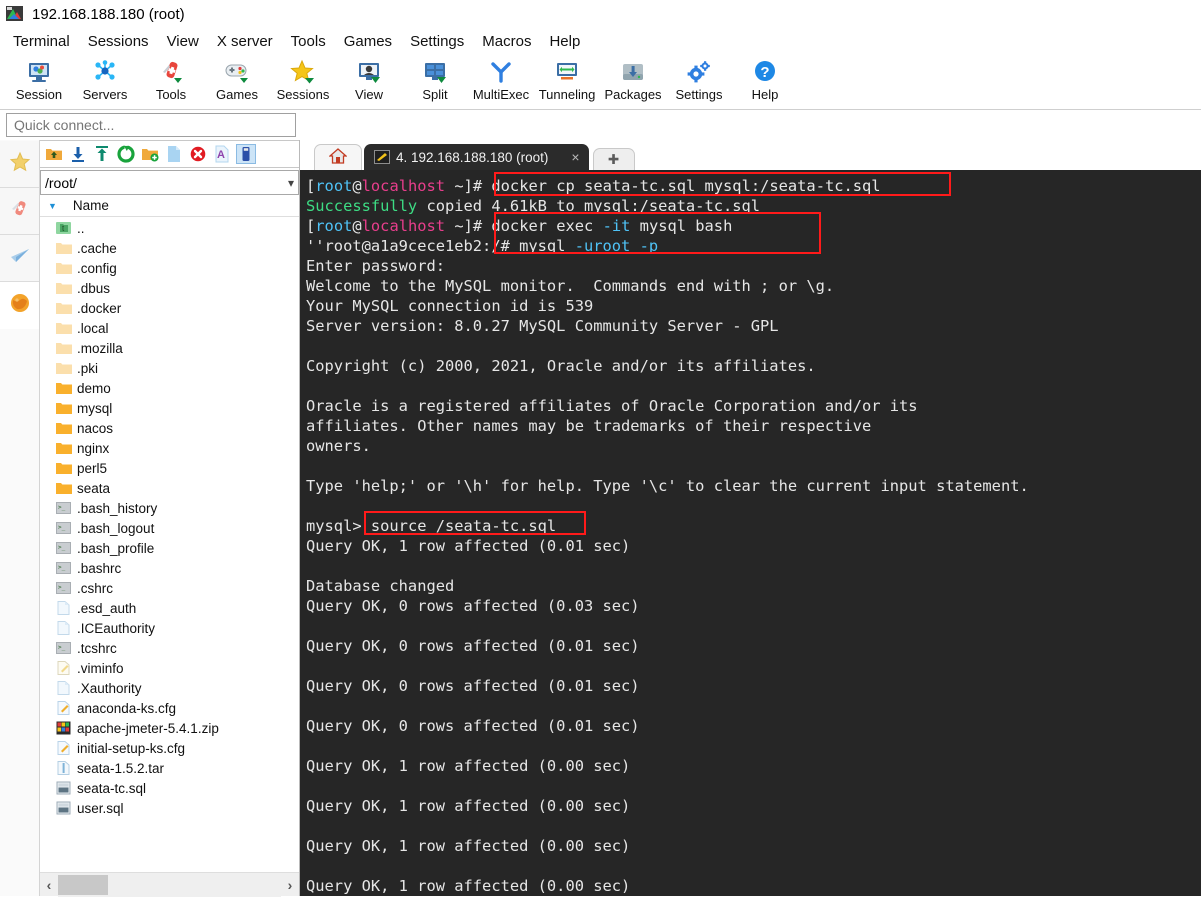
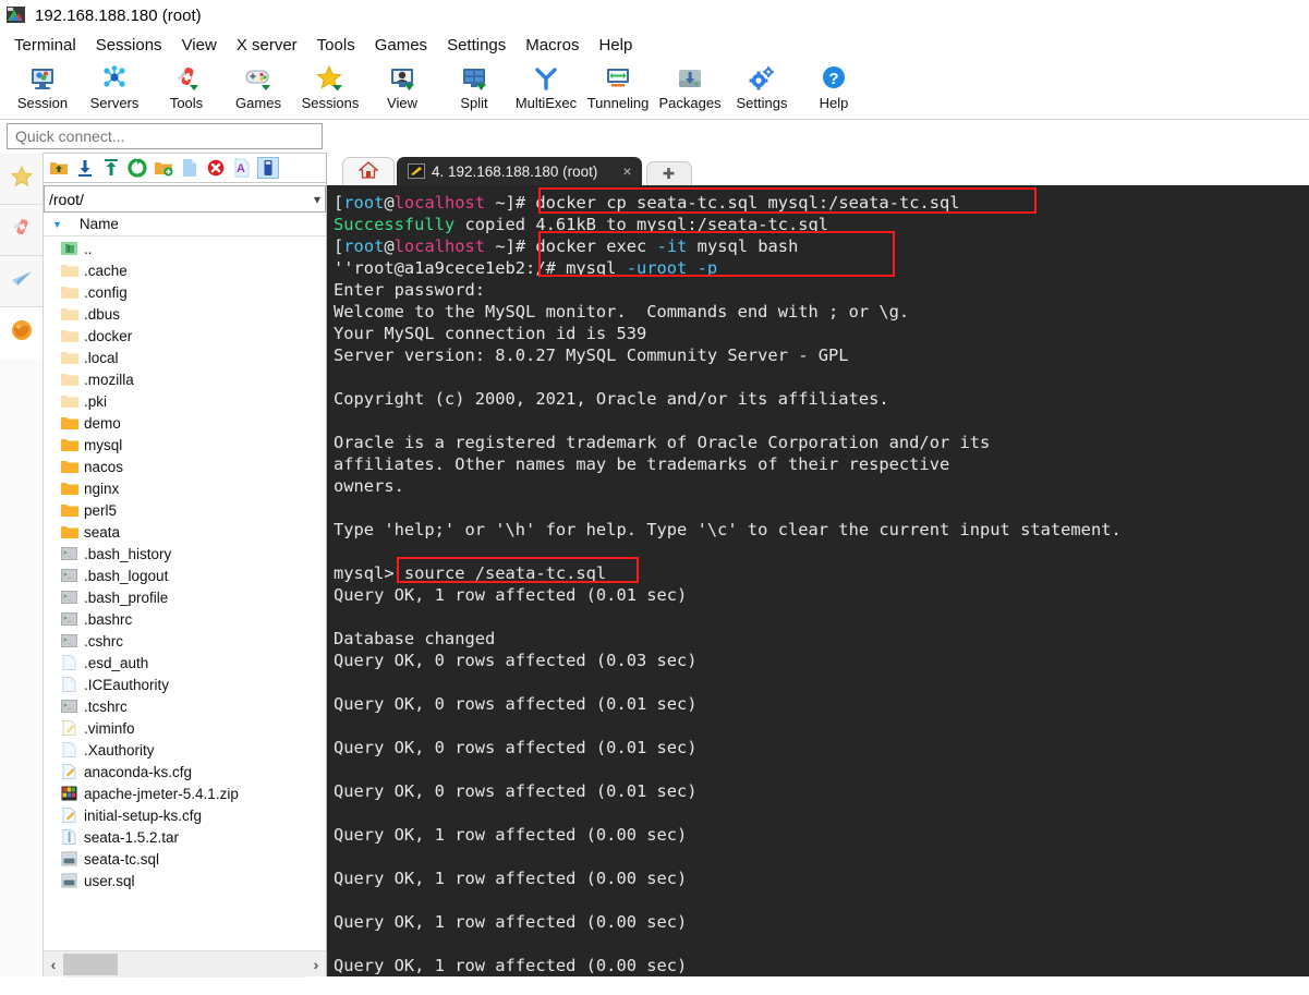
  192.168.188.180 (root)
  Terminal
  Sessions
  View
  X server
  Tools
  Games
  Settings
  Macros
  Help
  Session
  Servers
  Tools
  Games
  Sessions
  View
  Split
  MultiExec
  Tunneling
  Packages
  Settings
  ?
  Help
  Quick connect...
  A
  /root/
  ▾
  ▼
  Name
  t
  ..
  .cache
  .config
  .dbus
  .docker
  .local
  .mozilla
  .pki
  demo
  mysql
  nacos
  nginx
  perl5
  seata
  .bash_history
  .bash_logout
  .bash_profile
  .bashrc
  .cshrc
  .esd_auth
  .ICEauthority
  .tcshrc
  .viminfo
  .Xauthority
  anaconda-ks.cfg
  apache-jmeter-5.4.1.zip
  initial-setup-ks.cfg
  seata-1.5.2.tar
  seata-tc.sql
  user.sql
  ‹
  ›
  4. 192.168.188.180 (root)
  ×
  ✚
  [root@localhost ~]# docker cp seata-tc.sql mysql:/seata-tc.sql
  Successfully copied 4.61kB to mysql:/seata-tc.sql
  [root@localhost ~]# docker exec -it mysql bash
  ''root@a1a9cece1eb2:/# mysql -uroot -p
  Enter password:
  Welcome to the MySQL monitor. Commands end with ; or \g.
  Your MySQL connection id is 539
  Server version: 8.0.27 MySQL Community Server - GPL
  Copyright (c) 2000, 2021, Oracle and/or its affiliates.
- Oracle is a registered affiliates of Oracle Corporation and/or its
+ Oracle is a registered trademark of Oracle Corporation and/or its
  affiliates. Other names may be trademarks of their respective
  owners.
  Type 'help;' or '\h' for help. Type '\c' to clear the current input statement.
  mysql> source /seata-tc.sql
  Query OK, 1 row affected (0.01 sec)
  Database changed
  Query OK, 0 rows affected (0.03 sec)
  Query OK, 0 rows affected (0.01 sec)
  Query OK, 0 rows affected (0.01 sec)
  Query OK, 0 rows affected (0.01 sec)
  Query OK, 1 row affected (0.00 sec)
  Query OK, 1 row affected (0.00 sec)
  Query OK, 1 row affected (0.00 sec)
  Query OK, 1 row affected (0.00 sec)
